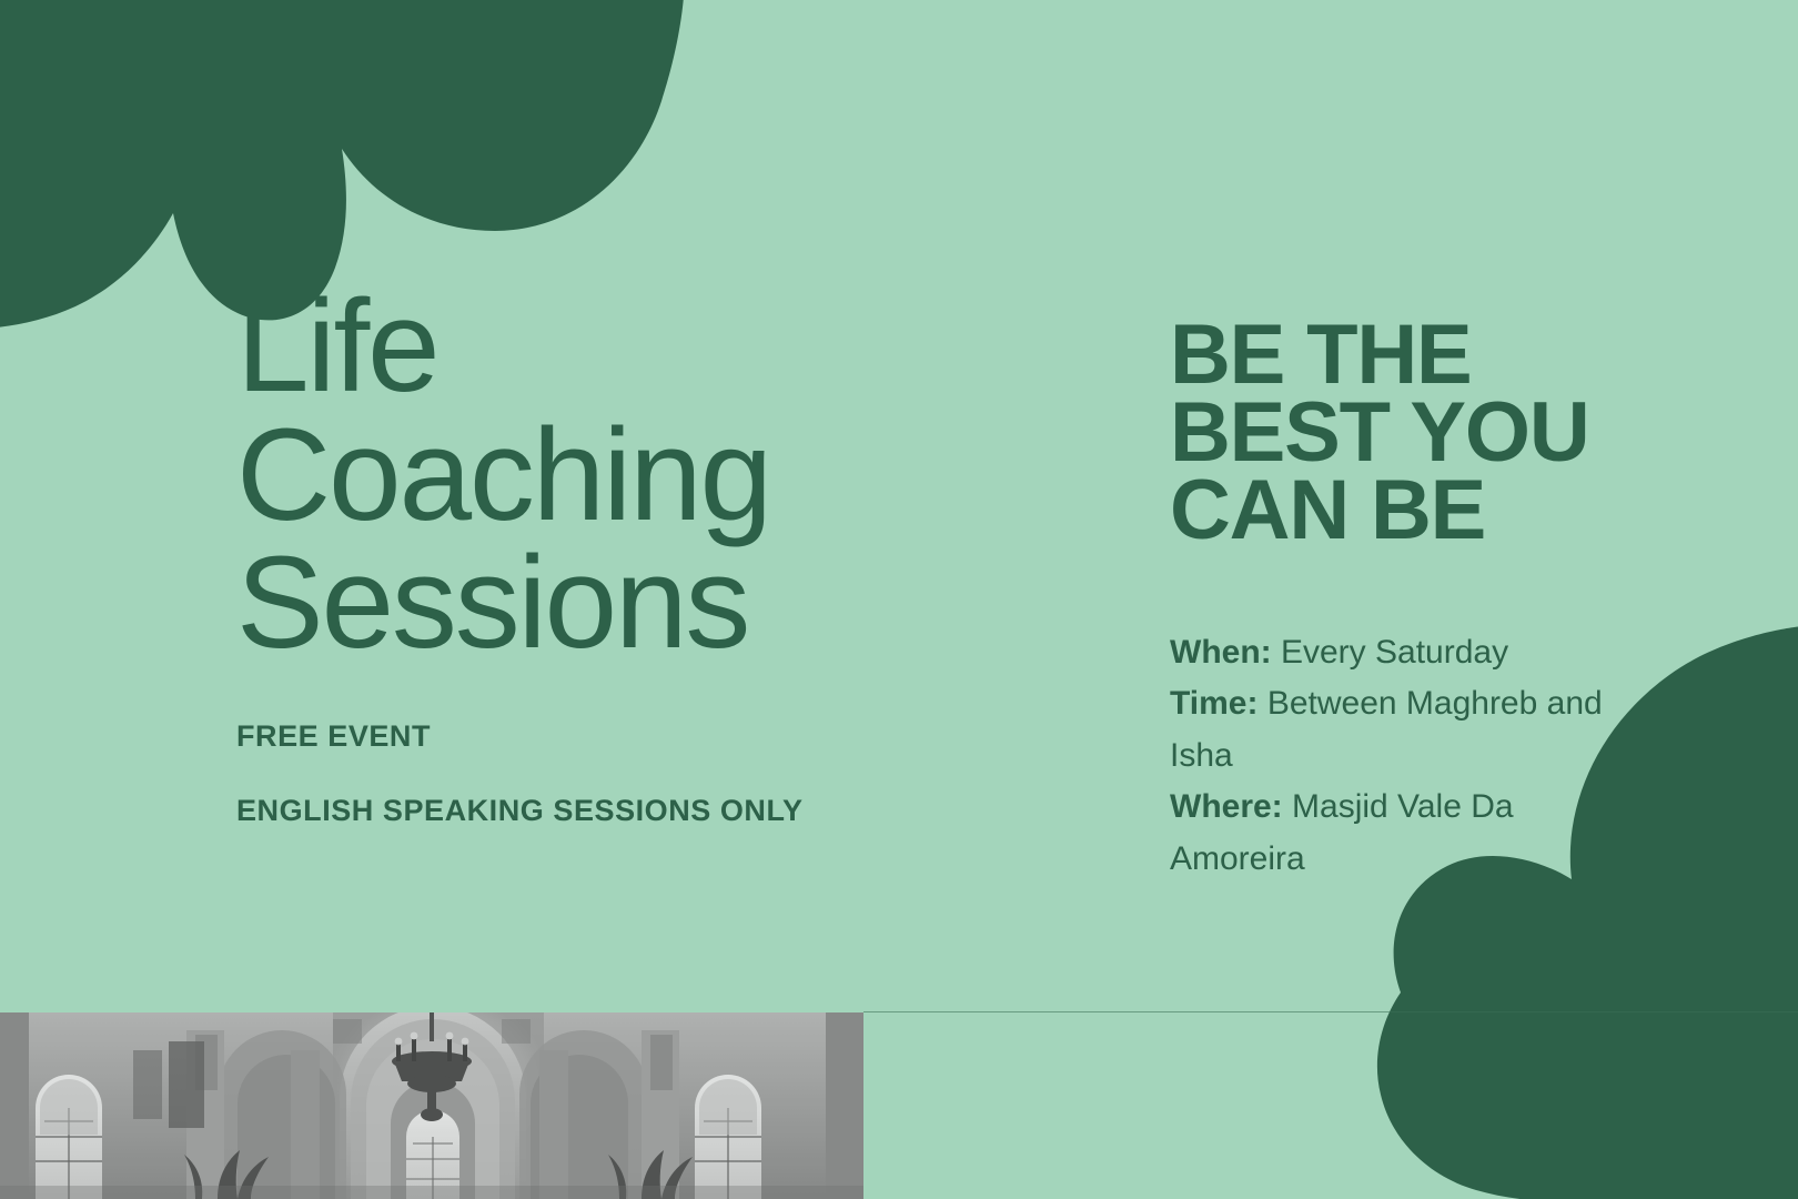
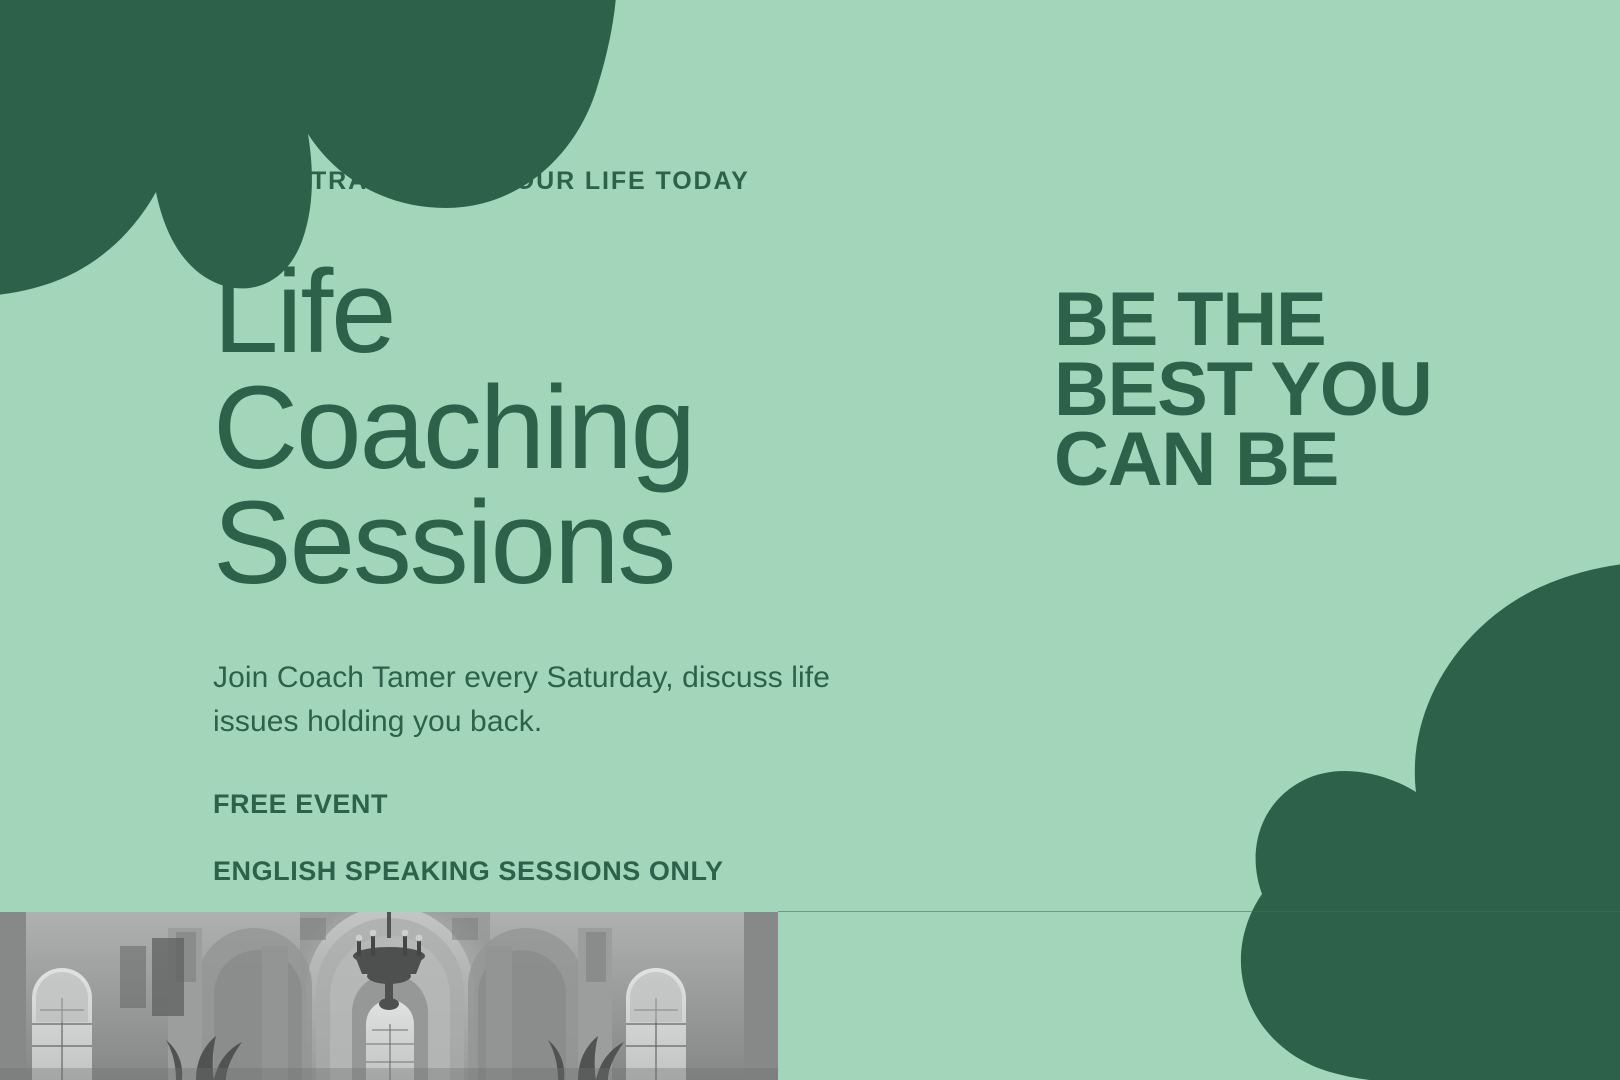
+ TRANSFORM YOUR LIFE TODAY
  Life
  Coaching
  Sessions
+ Join Coach Tamer every Saturday, discuss life issues holding you back.
  FREE EVENT
  ENGLISH SPEAKING SESSIONS ONLY
  BE THE
  BEST YOU
  CAN BE
- When: Every Saturday
- Time: Between Maghreb and Isha
- Where: Masjid Vale Da Amoreira
